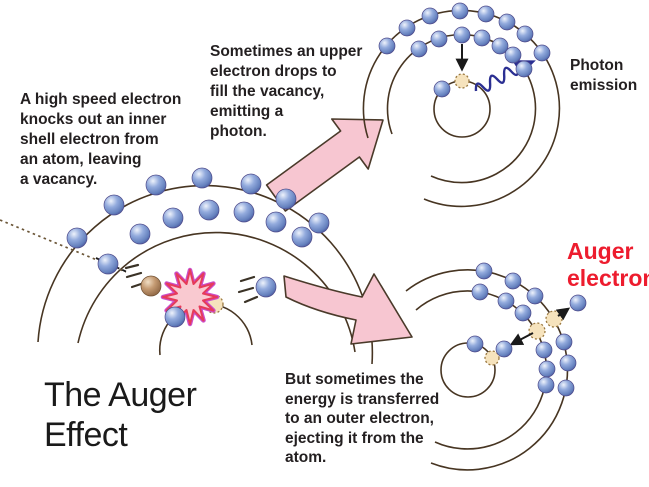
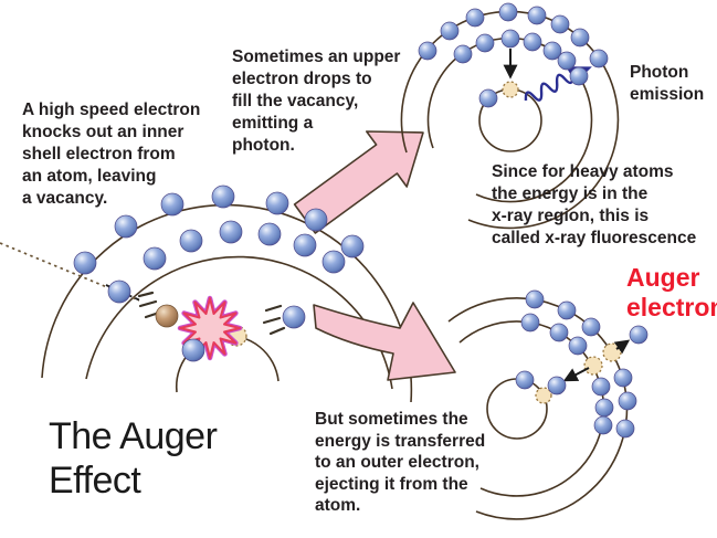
  A high speed electron
  knocks out an inner
  shell electron from
  an atom, leaving
  a vacancy.
  Sometimes an upper
  electron drops to
  fill the vacancy,
  emitting a
  photon.
  Photon
  emission
+ Since for heavy atoms
+ the energy is in the
+ x-ray region, this is
+ called x-ray fluorescence
  Auger
  electro
  But sometimes the
  energy is transferred
  to an outer electron,
  ejecting it from the
  atom.
  The Auger
  Effect
